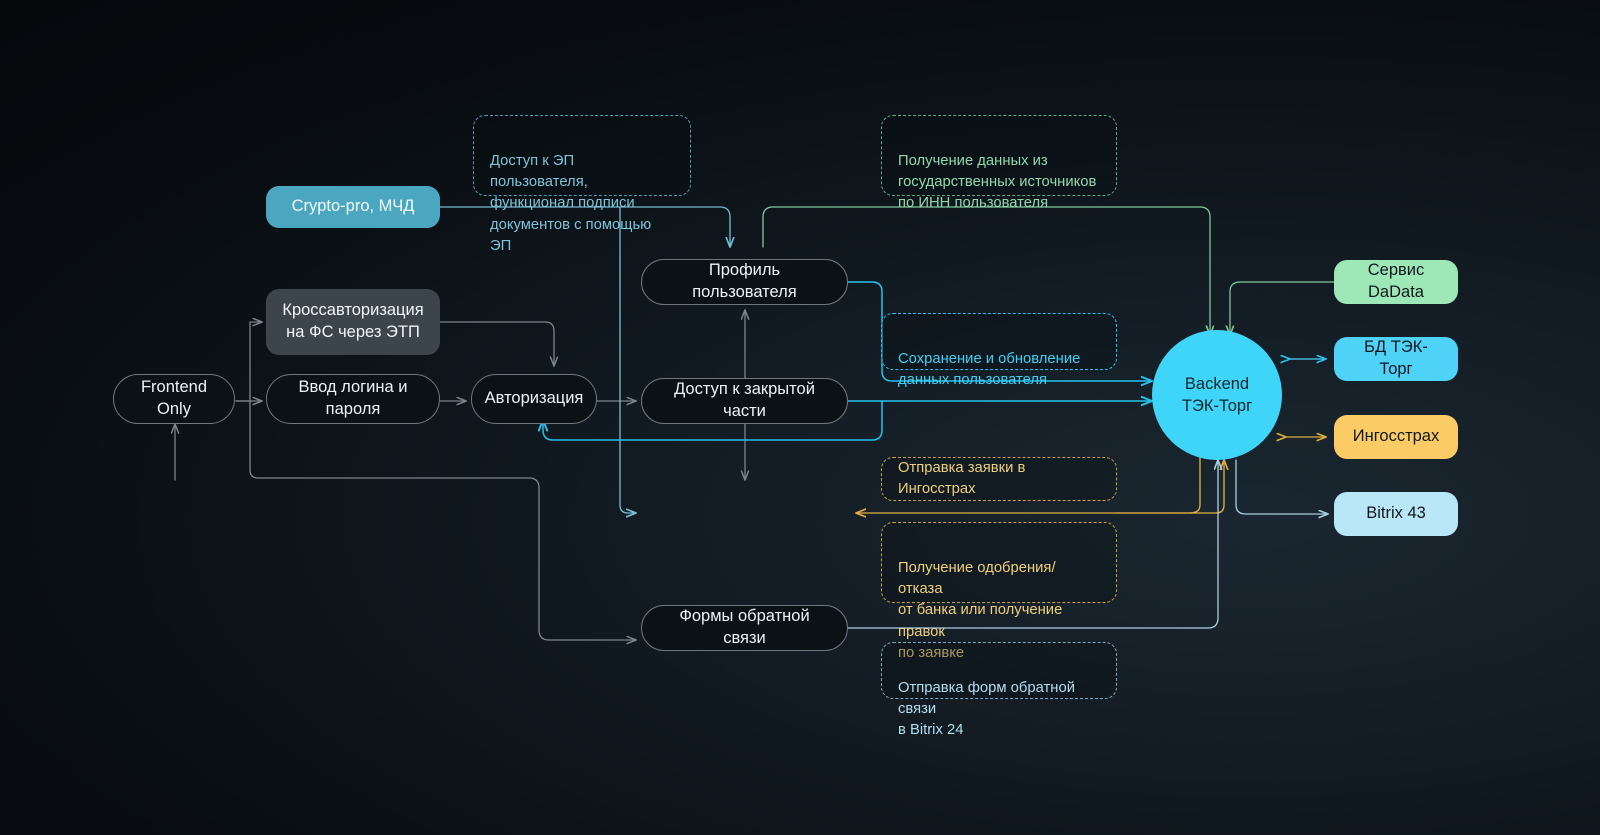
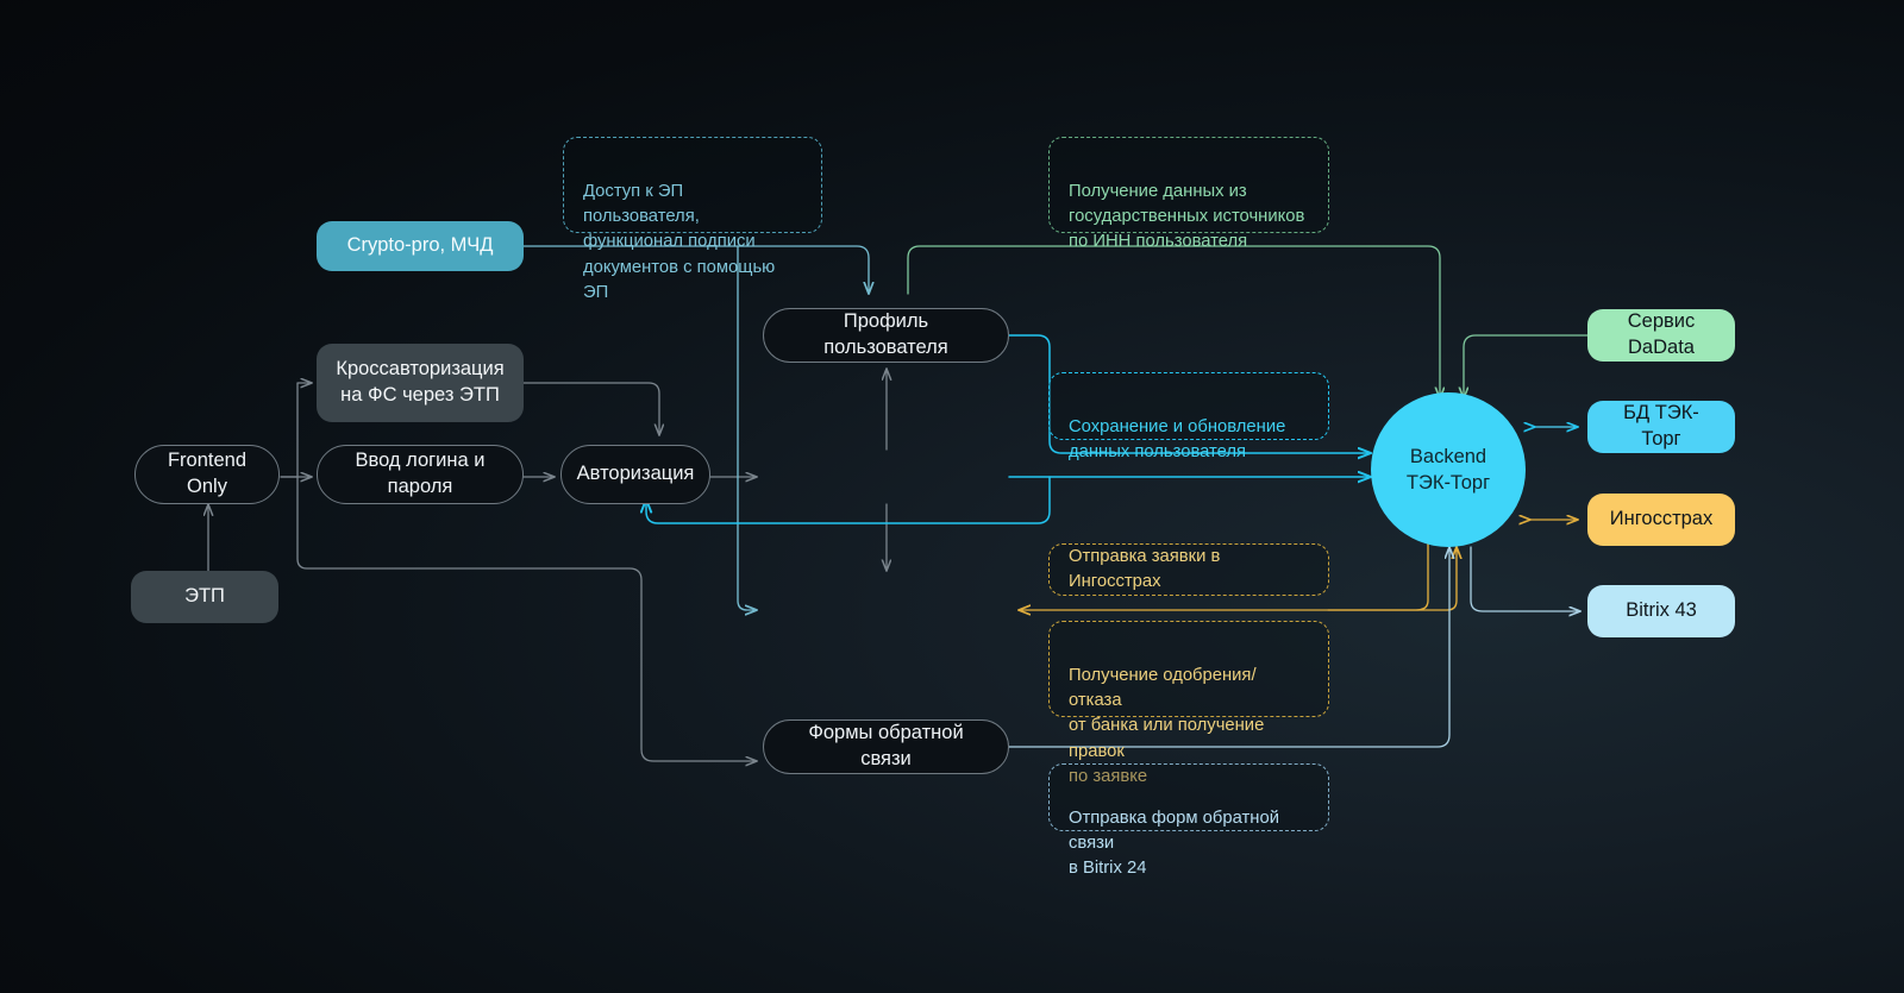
+ ЭТП
  Frontend Only
  Кроссавторизация
  на ФС через ЭТП
  Ввод логина и пароля
  Авторизация
  Crypto-pro, МЧД
  Профиль пользователя
- Доступ к закрытой части
  Формы обратной связи
  Backend
  ТЭК-Торг
  Сервис DaData
  БД ТЭК-Торг
  Ингосстрах
  Bitrix 43
  Доступ к ЭП пользователя,
  функционал подписи
  документов с помощью ЭП
  Получение данных из
  государственных источников
  по ИНН пользователя
  Сохранение и обновление
  данных пользователя
  Отправка заявки в Ингосстрах
  Получение одобрения/отказа
  от банка или получение правок
  по заявке
  Отправка форм обратной связи
  в Bitrix 24
